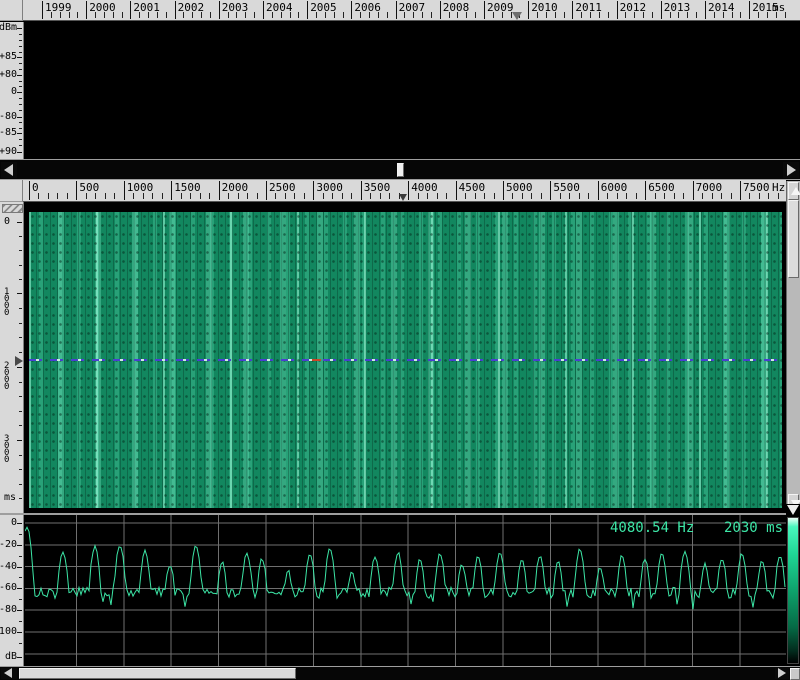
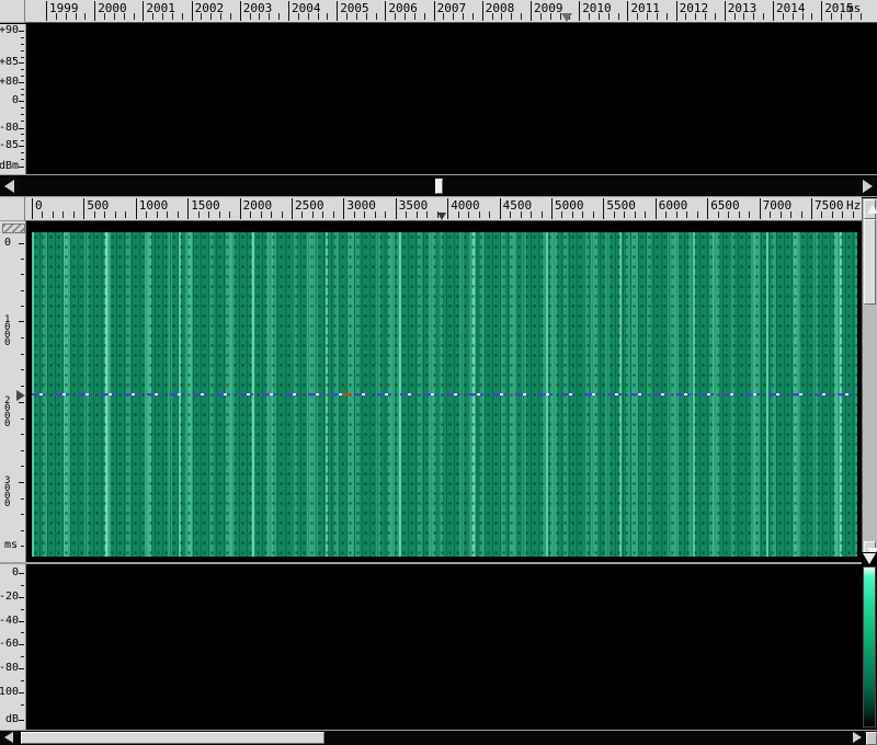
  1999
  2000
  2001
  2002
  2003
  2004
  2005
  2006
  2007
  2008
  2009
  2010
  2011
  2012
  2013
  2014
  2015
  ms
- dBm
+ +90
  +85
  +80
  0
  -80
  -85
- +90
+ dBm
  0
  500
  1000
  1500
  2000
  2500
  3000
  3500
  4000
  4500
  5000
  5500
  6000
  6500
  7000
  7500
  Hz
  0
  1
  0
  0
  0
  2
  0
  0
  0
  3
  0
  0
  0
  ms
  0
  -20
  -40
  -60
  -80
  100
  dB
- 4080.54 Hz
- 2030 ms
